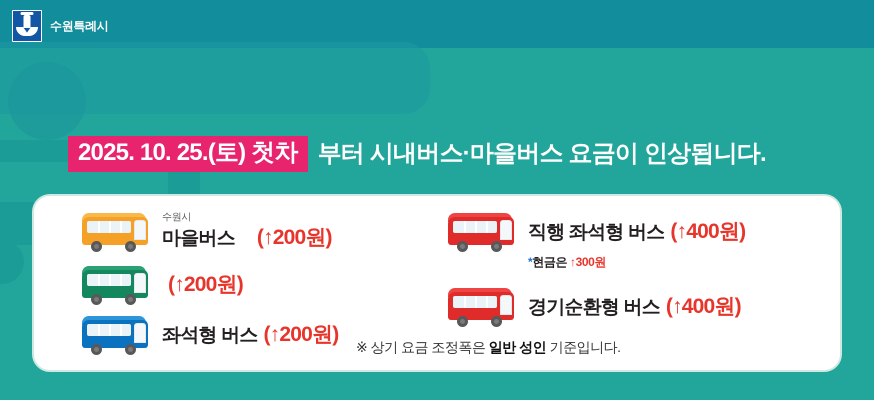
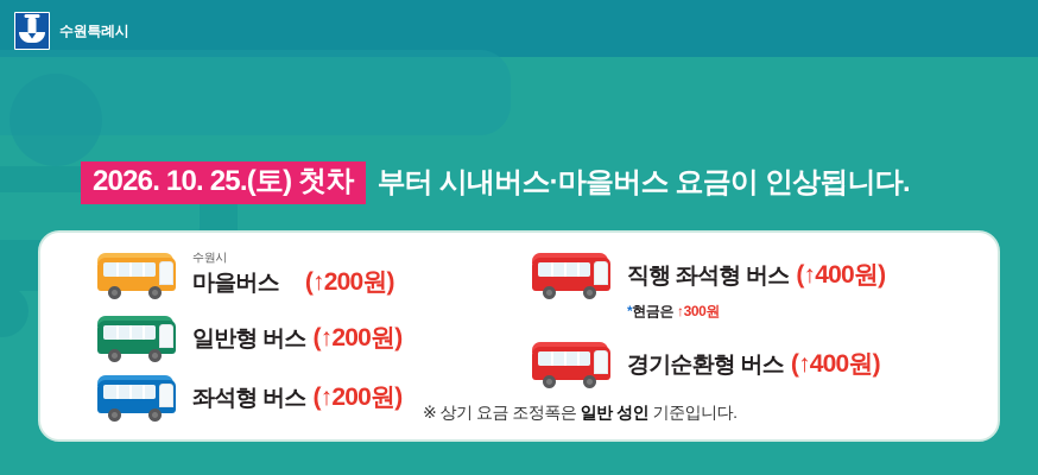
  수원특례시
- 2025. 10. 25.(토) 첫차
+ 2026. 10. 25.(토) 첫차
  부터 시내버스·마을버스 요금이 인상됩니다.
  수원시
  마을버스
  (↑200원)
+ 일반형 버스
  (↑200원)
  좌석형 버스
  (↑200원)
  직행 좌석형 버스
  (↑400원)
  *현금은 ↑300원
  경기순환형 버스
  (↑400원)
  ※ 상기 요금 조정폭은 일반 성인 기준입니다.
